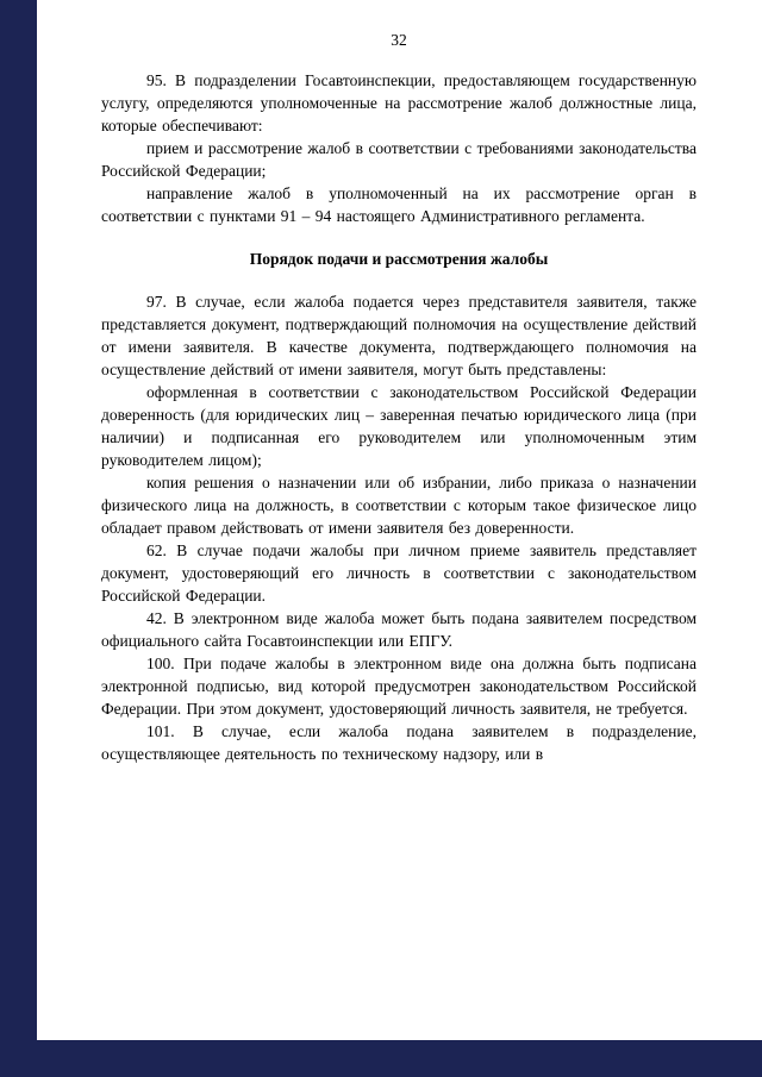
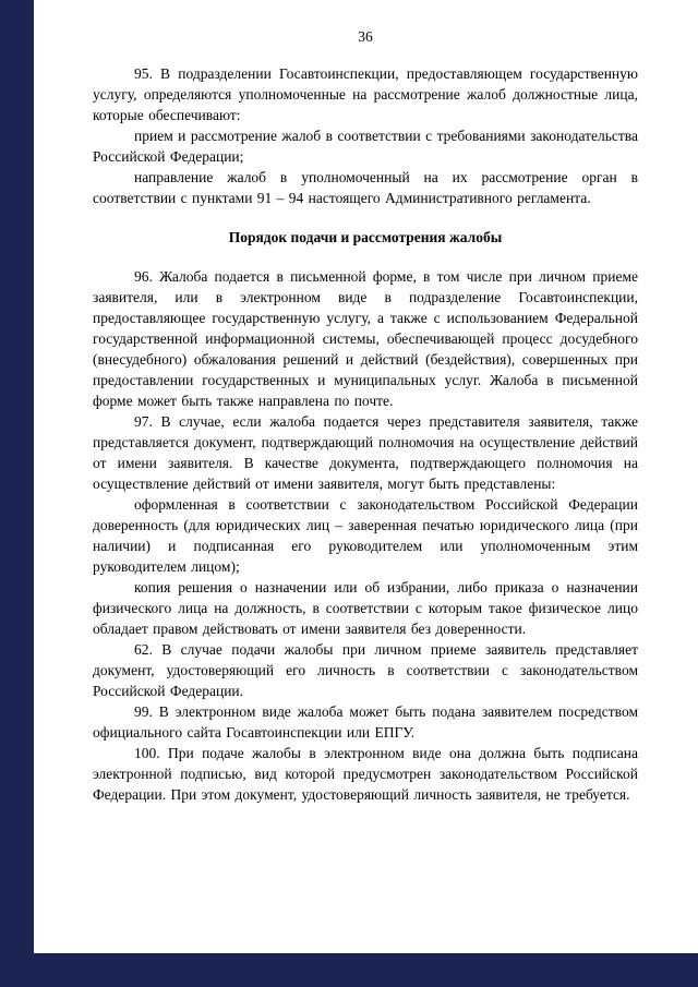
- 32
+ 36
  95. В подразделении Госавтоинспекции, предоставляющем государственную услугу, определяются уполномоченные на рассмотрение жалоб должностные лица, которые обеспечивают:
  прием и рассмотрение жалоб в соответствии с требованиями законодательства Российской Федерации;
  направление жалоб в уполномоченный на их рассмотрение орган в соответствии с пунктами 91 – 94 настоящего Административного регламента.
  Порядок подачи и рассмотрения жалобы
+ 96. Жалоба подается в письменной форме, в том числе при личном приеме заявителя, или в электронном виде в подразделение Госавтоинспекции, предоставляющее государственную услугу, а также с использованием Федеральной государственной информационной системы, обеспечивающей процесс досудебного (внесудебного) обжалования решений и действий (бездействия), совершенных при предоставлении государственных и муниципальных услуг. Жалоба в письменной форме может быть также направлена по почте.
  97. В случае, если жалоба подается через представителя заявителя, также представляется документ, подтверждающий полномочия на осуществление действий от имени заявителя. В качестве документа, подтверждающего полномочия на осуществление действий от имени заявителя, могут быть представлены:
  оформленная в соответствии с законодательством Российской Федерации доверенность (для юридических лиц – заверенная печатью юридического лица (при наличии) и подписанная его руководителем или уполномоченным этим руководителем лицом);
  копия решения о назначении или об избрании, либо приказа о назначении физического лица на должность, в соответствии с которым такое физическое лицо обладает правом действовать от имени заявителя без доверенности.
  62. В случае подачи жалобы при личном приеме заявитель представляет документ, удостоверяющий его личность в соответствии с законодательством Российской Федерации.
- 42. В электронном виде жалоба может быть подана заявителем посредством официального сайта Госавтоинспекции или ЕПГУ.
+ 99. В электронном виде жалоба может быть подана заявителем посредством официального сайта Госавтоинспекции или ЕПГУ.
  100. При подаче жалобы в электронном виде она должна быть подписана электронной подписью, вид которой предусмотрен законодательством Российской Федерации. При этом документ, удостоверяющий личность заявителя, не требуется.
- 101. В случае, если жалоба подана заявителем в подразделение, осуществляющее деятельность по техническому надзору, или в
